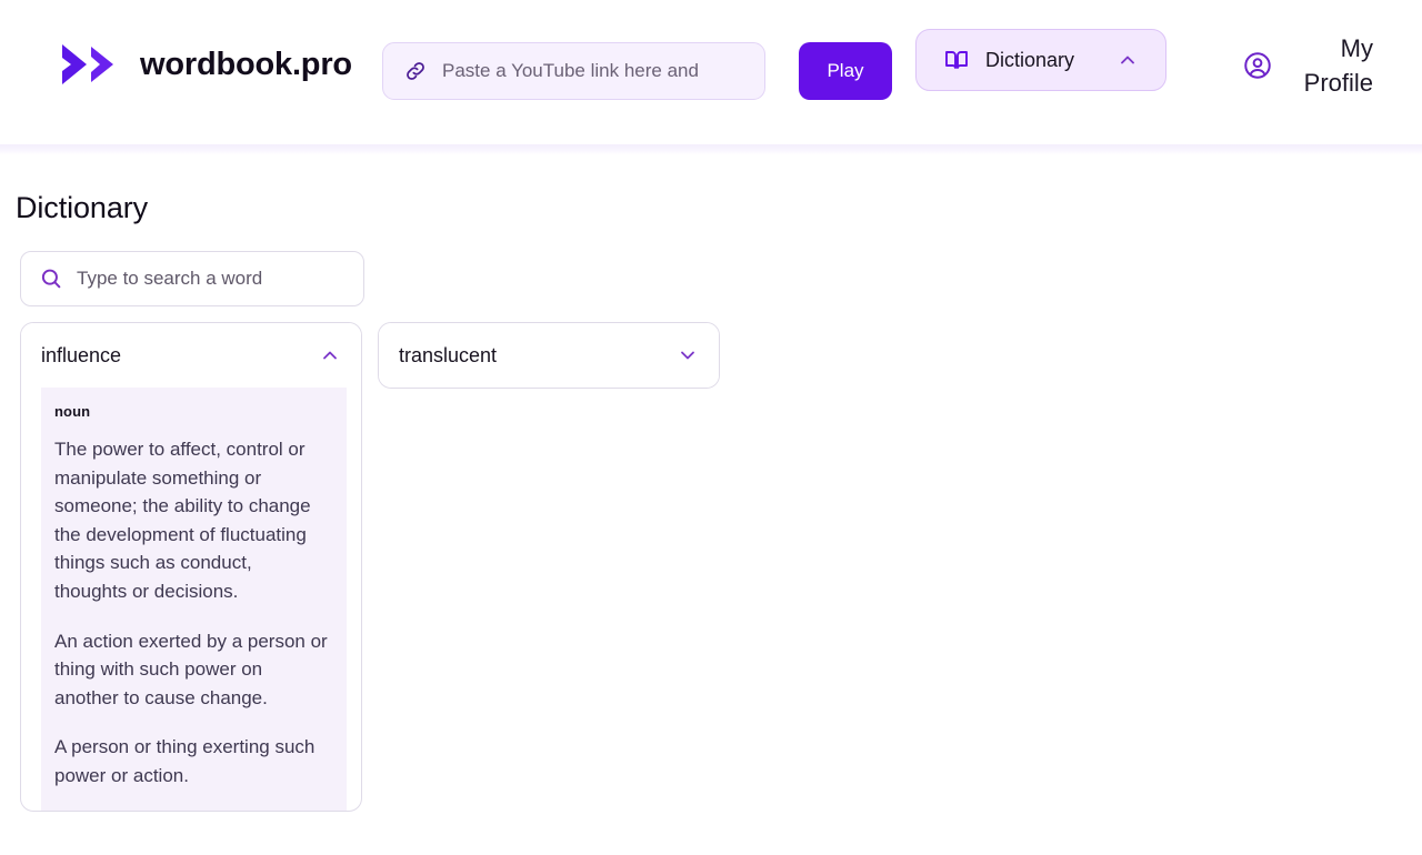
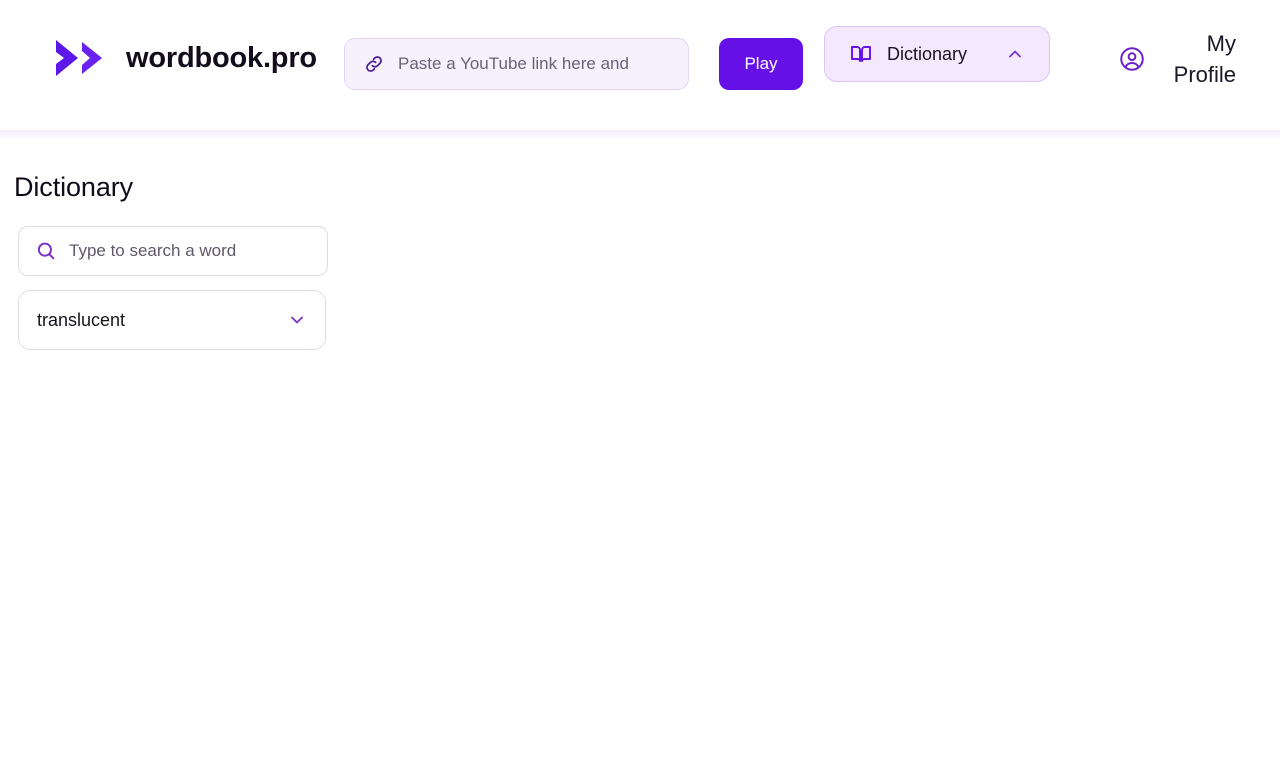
  wordbook.pro
  Paste a YouTube link here and
  Play
  Dictionary
  My Profile
  Dictionary
  Type to search a word
- influence
- noun
- The power to affect, control or manipulate something or someone; the ability to change the development of fluctuating things such as conduct, thoughts or decisions.
- An action exerted by a person or thing with such power on another to cause change.
- A person or thing exerting such power or action.
  translucent
